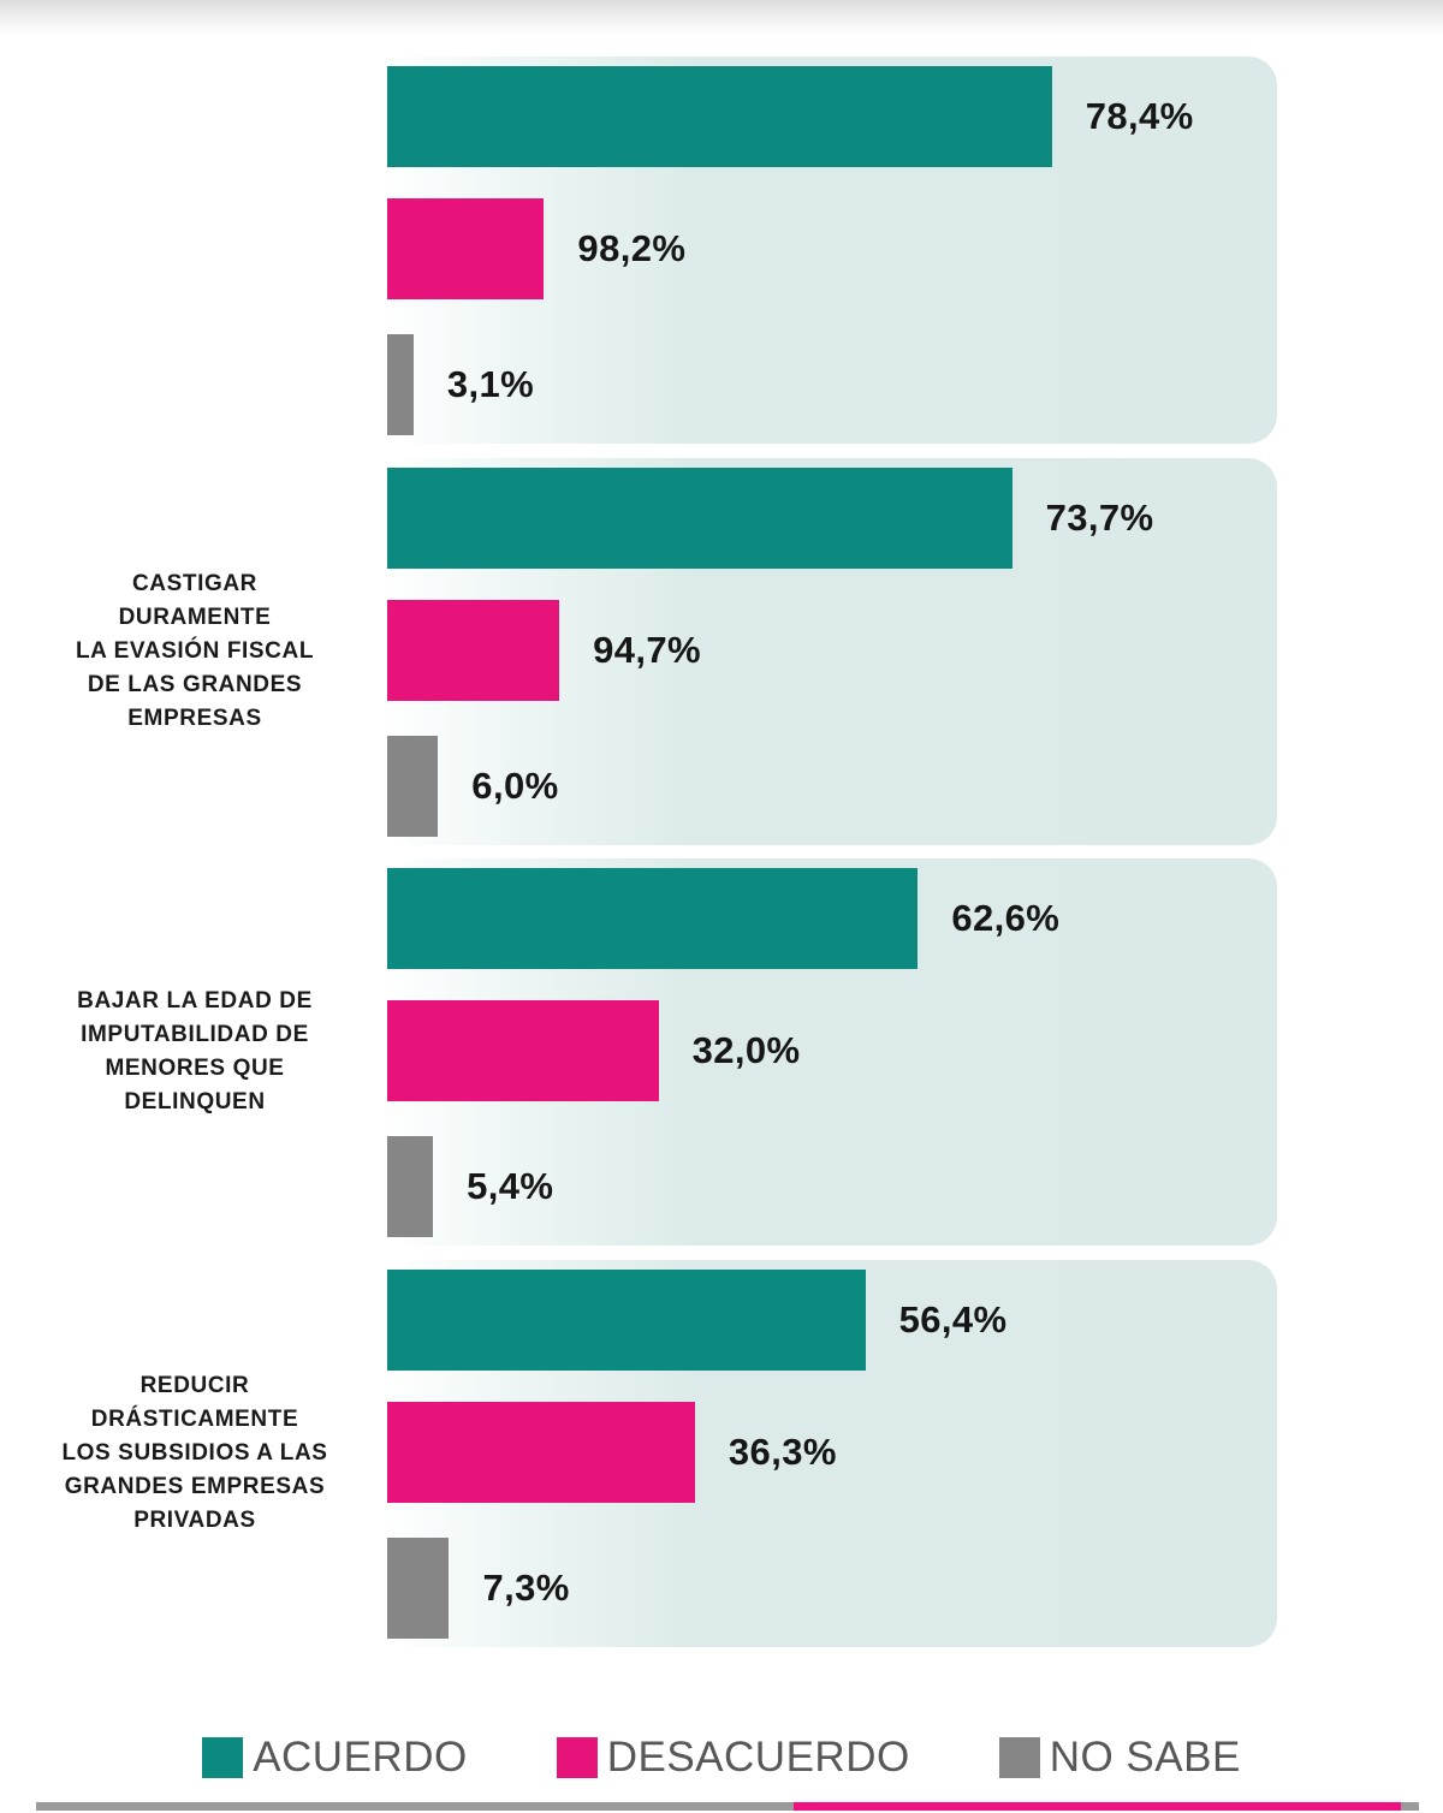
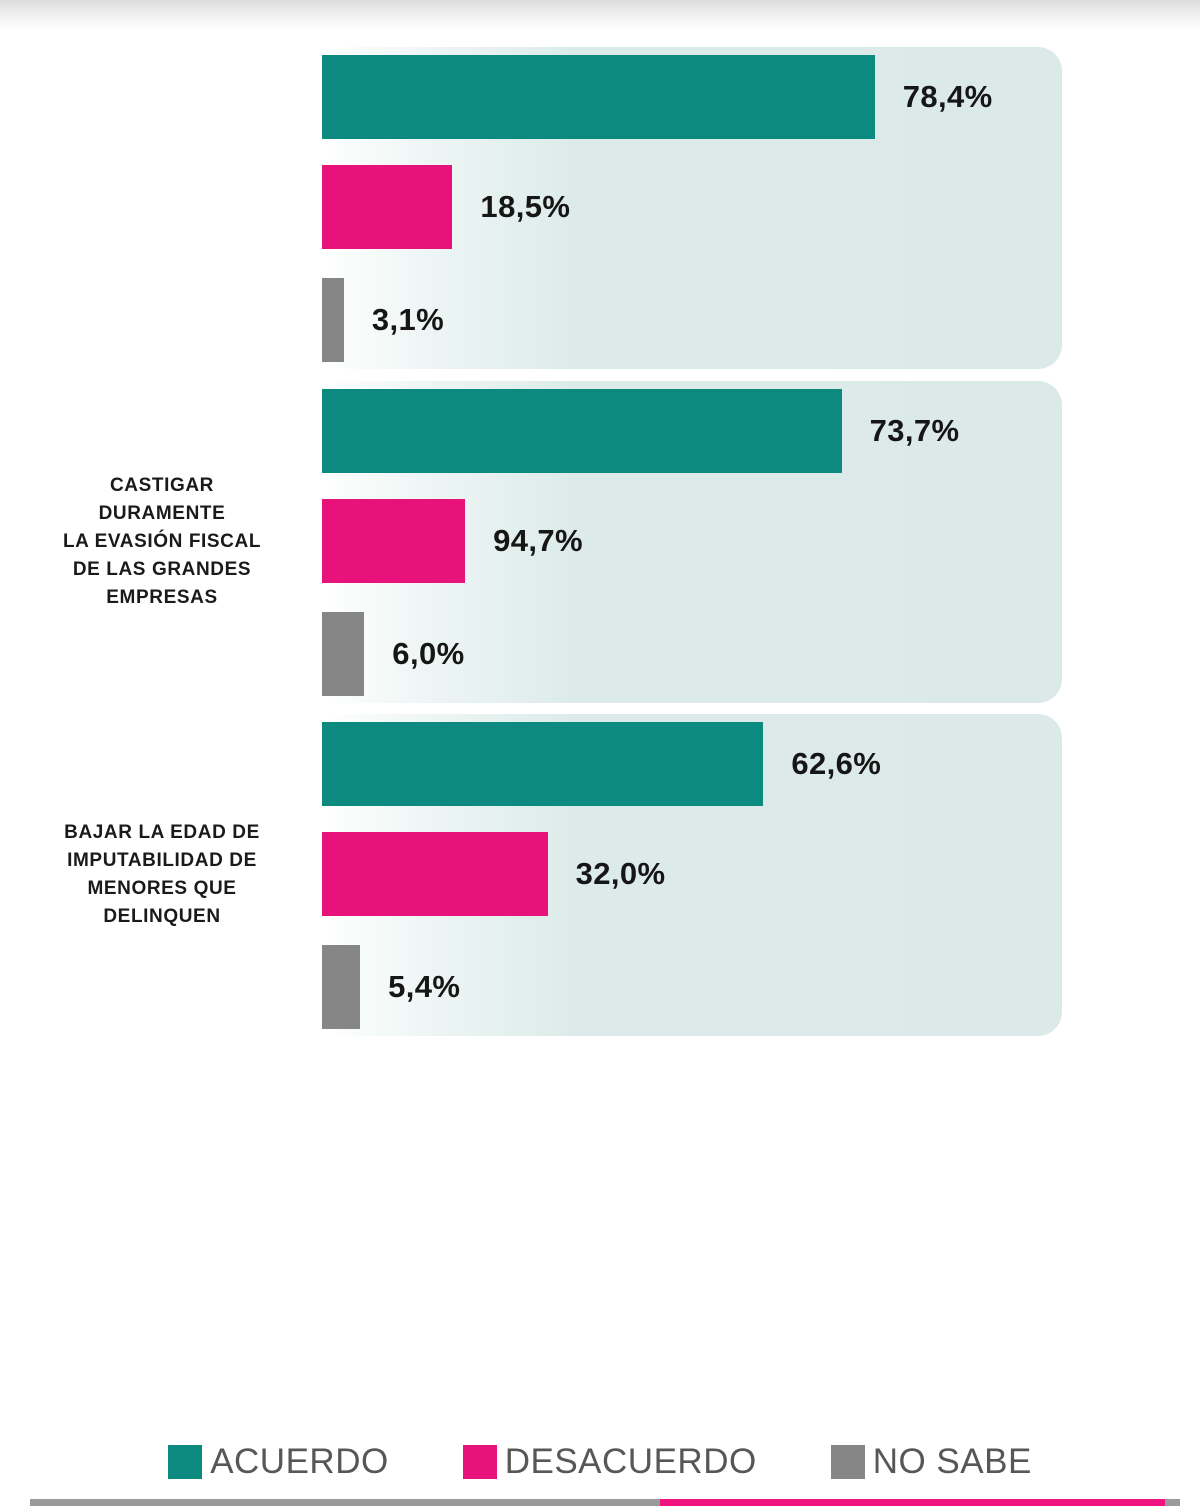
  78,4%
- 98,2%
+ 18,5%
  3,1%
  CASTIGAR
  DURAMENTE
  LA EVASIÓN FISCAL
  DE LAS GRANDES
  EMPRESAS
  73,7%
  94,7%
  6,0%
  BAJAR LA EDAD DE
  IMPUTABILIDAD DE
  MENORES QUE
  DELINQUEN
  62,6%
  32,0%
  5,4%
- REDUCIR
- DRÁSTICAMENTE
- LOS SUBSIDIOS A LAS
- GRANDES EMPRESAS
- PRIVADAS
- 56,4%
- 36,3%
- 7,3%
  ACUERDO
  DESACUERDO
  NO SABE
